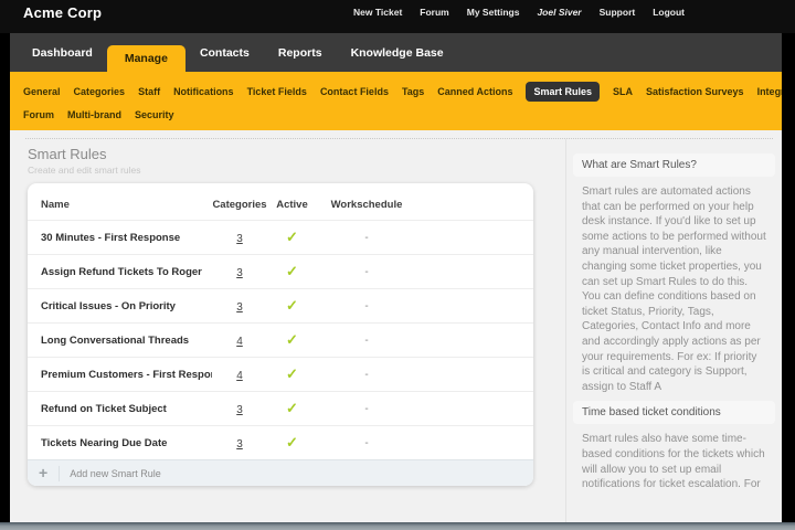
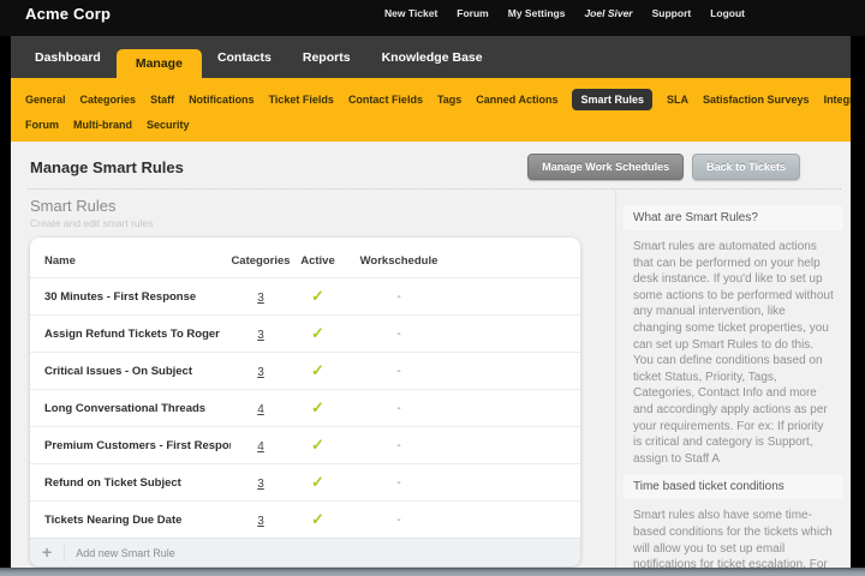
  Acme Corp
  New Ticket
  Forum
  My Settings
  Joel Siver
  Support
  Logout
  Dashboard
  Manage
  Contacts
  Reports
  Knowledge Base
  General
  Categories
  Staff
  Notifications
  Ticket Fields
  Contact Fields
  Tags
  Canned Actions
  Smart Rules
  SLA
  Satisfaction Surveys
  Forum
  Multi-brand
  Security
+ Manage Smart Rules
+ Manage Work Schedules
+ Back to Tickets
  Smart Rules
  Create and edit smart rules
  Name
  Categories
  Active
  Workschedule
  30 Minutes - First Response
  3
  ✓
  -
  Assign Refund Tickets To Roger
  3
  ✓
  -
- Critical Issues - On Priority
+ Critical Issues - On Subject
  3
  ✓
  -
  Long Conversational Threads
  4
  ✓
  -
  Premium Customers - First Respo
  4
  ✓
  -
  Refund on Ticket Subject
  3
  ✓
  -
  Tickets Nearing Due Date
  3
  ✓
  -
  +
  Add new Smart Rule
  What are Smart Rules?
  Smart rules are automated actions that can be performed on your help desk instance. If you'd like to set up some actions to be performed without any manual intervention, like changing some ticket properties, you can set up Smart Rules to do this. You can define conditions based on ticket Status, Priority, Tags, Categories, Contact Info and more and accordingly apply actions as per your requirements. For ex: If priority is critical and category is Support, assign to Staff A
  Time based ticket conditions
  Smart rules also have some time-based conditions for the tickets which will allow you to set up email notifications for ticket escalation. For
